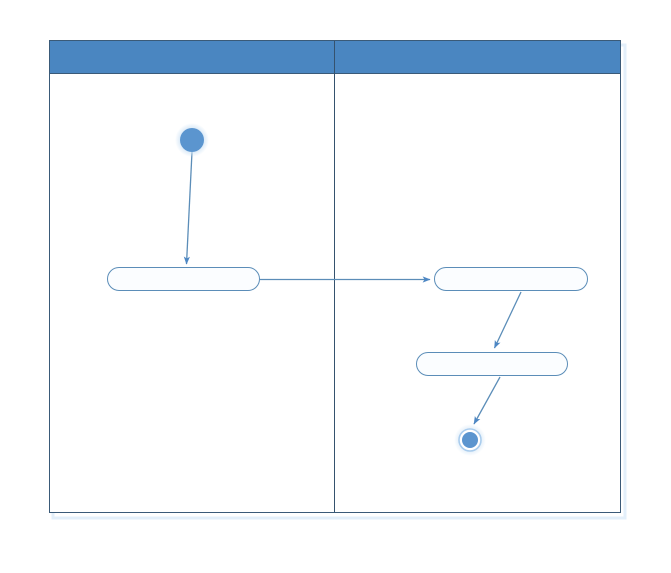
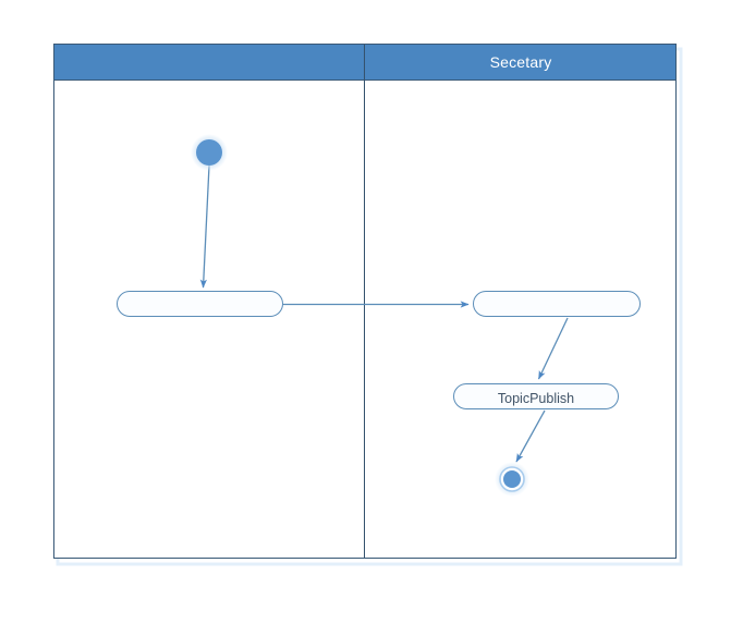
+ Secetary
+ TopicPublish
